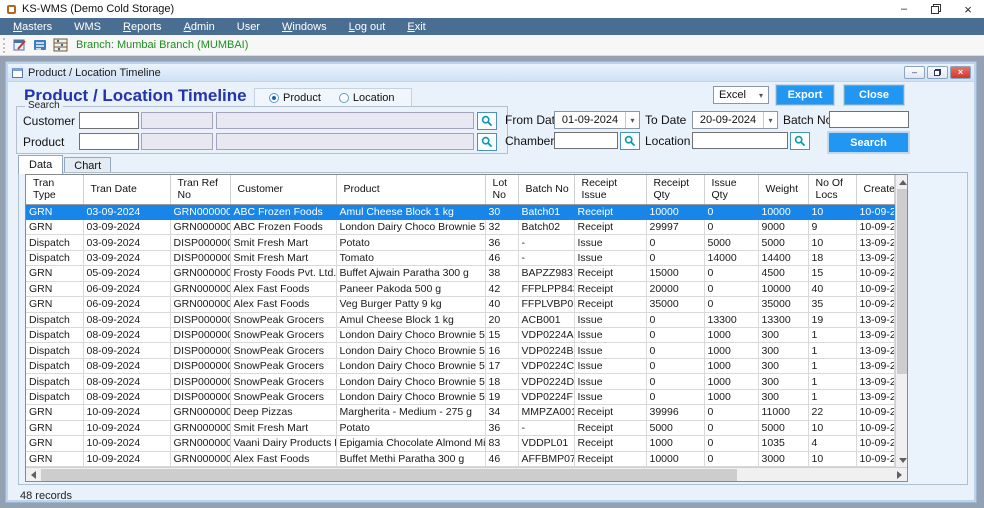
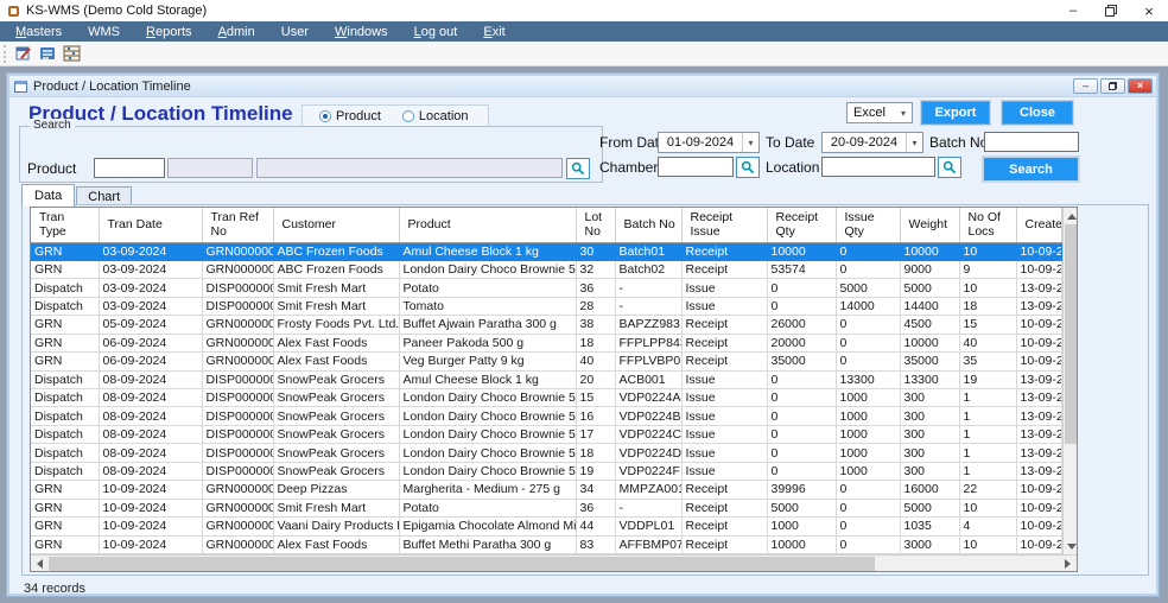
  KS-WMS (Demo Cold Storage)
  –
  ×
  Masters
  WMS
  Reports
  Admin
  User
  Windows
  Log out
  Exit
- Branch: Mumbai Branch (MUMBAI)
  Product / Location Timeline
  –
  ×
  Product / Location Timeline
  Product
  Location
  Excel
  ▾
  Export
  Close
  Search
- Customer
  Product
  From Da
  01-09-2024
  ▾
  To Date
  20-09-2024
  ▾
  Batch N
  Chamber
  Location
  Search
  Data
  Chart
  Tran Type	Tran Date	Tran Ref No	Customer	Product	Lot No	Batch No	Receipt Issue	Receipt Qty	Issue Qty	Weight	No Of Locs	Create
  GRN	03-09-2024	GRN000000	ABC Frozen Foods	Amul Cheese Block 1 kg	30	Batch01	Receipt	10000	0	10000	10	10-09-2
- GRN	03-09-2024	GRN000000	ABC Frozen Foods	London Dairy Choco Brownie 5	32	Batch02	Receipt	29997	0	9000	9	10-09-2
+ GRN	03-09-2024	GRN000000	ABC Frozen Foods	London Dairy Choco Brownie 5	32	Batch02	Receipt	53574	0	9000	9	10-09-2
  Dispatch	03-09-2024	DISP00000	Smit Fresh Mart	Potato	36	-	Issue	0	5000	5000	10	13-09-2
- Dispatch	03-09-2024	DISP00000	Smit Fresh Mart	Tomato	46	-	Issue	0	14000	14400	18	13-09-2
+ Dispatch	03-09-2024	DISP00000	Smit Fresh Mart	Tomato	28	-	Issue	0	14000	14400	18	13-09-2
- GRN	05-09-2024	GRN000000	Frosty Foods Pvt. Ltd.	Buffet Ajwain Paratha 300 g	38	BAPZZ983	Receipt	15000	0	4500	15	10-09-2
+ GRN	05-09-2024	GRN000000	Frosty Foods Pvt. Ltd.	Buffet Ajwain Paratha 300 g	38	BAPZZ983	Receipt	26000	0	4500	15	10-09-2
- GRN	06-09-2024	GRN000000	Alex Fast Foods	Paneer Pakoda 500 g	42	FFPLPP84	Receipt	20000	0	10000	40	10-09-2
+ GRN	06-09-2024	GRN000000	Alex Fast Foods	Paneer Pakoda 500 g	18	FFPLPP84	Receipt	20000	0	10000	40	10-09-2
  GRN	06-09-2024	GRN000000	Alex Fast Foods	Veg Burger Patty 9 kg	40	FFPLVBP0	Receipt	35000	0	35000	35	10-09-2
  Dispatch	08-09-2024	DISP00000	SnowPeak Grocers	Amul Cheese Block 1 kg	20	ACB001	Issue	0	13300	13300	19	13-09-2
  Dispatch	08-09-2024	DISP00000	SnowPeak Grocers	London Dairy Choco Brownie 5	15	VDP0224A	Issue	0	1000	300	1	13-09-2
  Dispatch	08-09-2024	DISP00000	SnowPeak Grocers	London Dairy Choco Brownie 5	16	VDP0224B	Issue	0	1000	300	1	13-09-2
  Dispatch	08-09-2024	DISP00000	SnowPeak Grocers	London Dairy Choco Brownie 5	17	VDP0224C	Issue	0	1000	300	1	13-09-2
  Dispatch	08-09-2024	DISP00000	SnowPeak Grocers	London Dairy Choco Brownie 5	18	VDP0224D	Issue	0	1000	300	1	13-09-2
  Dispatch	08-09-2024	DISP00000	SnowPeak Grocers	London Dairy Choco Brownie 5	19	VDP0224F	Issue	0	1000	300	1	13-09-2
- GRN	10-09-2024	GRN000000	Deep Pizzas	Margherita - Medium - 275 g	34	MMPZA00	Receipt	39996	0	11000	22	10-09-2
+ GRN	10-09-2024	GRN000000	Deep Pizzas	Margherita - Medium - 275 g	34	MMPZA00	Receipt	39996	0	16000	22	10-09-2
  GRN	10-09-2024	GRN000000	Smit Fresh Mart	Potato	36	-	Receipt	5000	0	5000	10	10-09-2
- GRN	10-09-2024	GRN000000	Vaani Dairy Products	Epigamia Chocolate Almond Mi	83	VDDPL01	Receipt	1000	0	1035	4	10-09-2
+ GRN	10-09-2024	GRN000000	Vaani Dairy Products	Epigamia Chocolate Almond Mi	44	VDDPL01	Receipt	1000	0	1035	4	10-09-2
- GRN	10-09-2024	GRN000000	Alex Fast Foods	Buffet Methi Paratha 300 g	46	AFFBMP07	Receipt	10000	0	3000	10	10-09-2
+ GRN	10-09-2024	GRN000000	Alex Fast Foods	Buffet Methi Paratha 300 g	83	AFFBMP07	Receipt	10000	0	3000	10	10-09-2
- 48 records
+ 34 records
